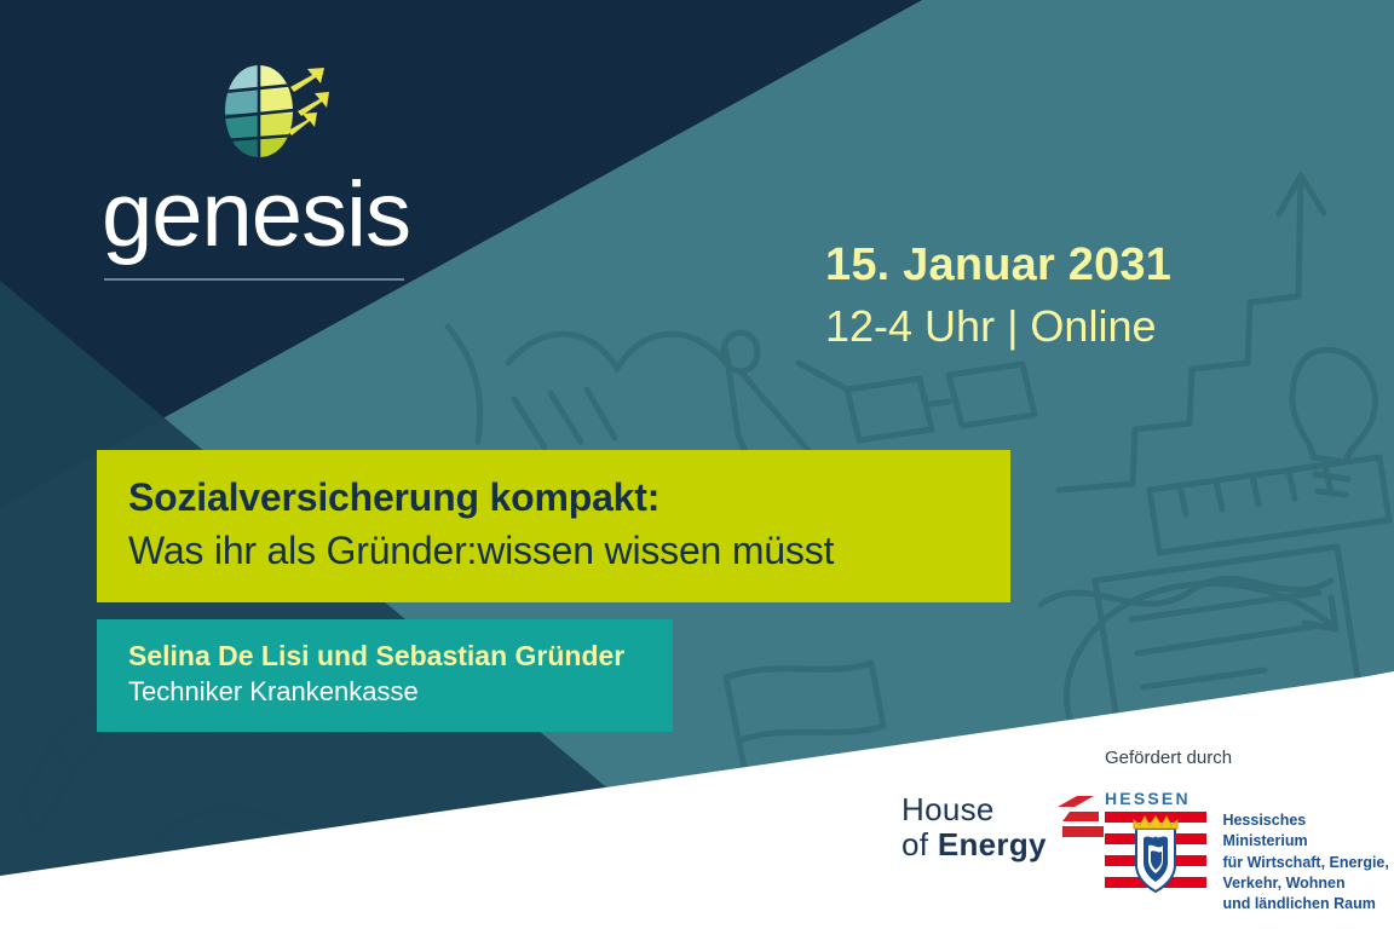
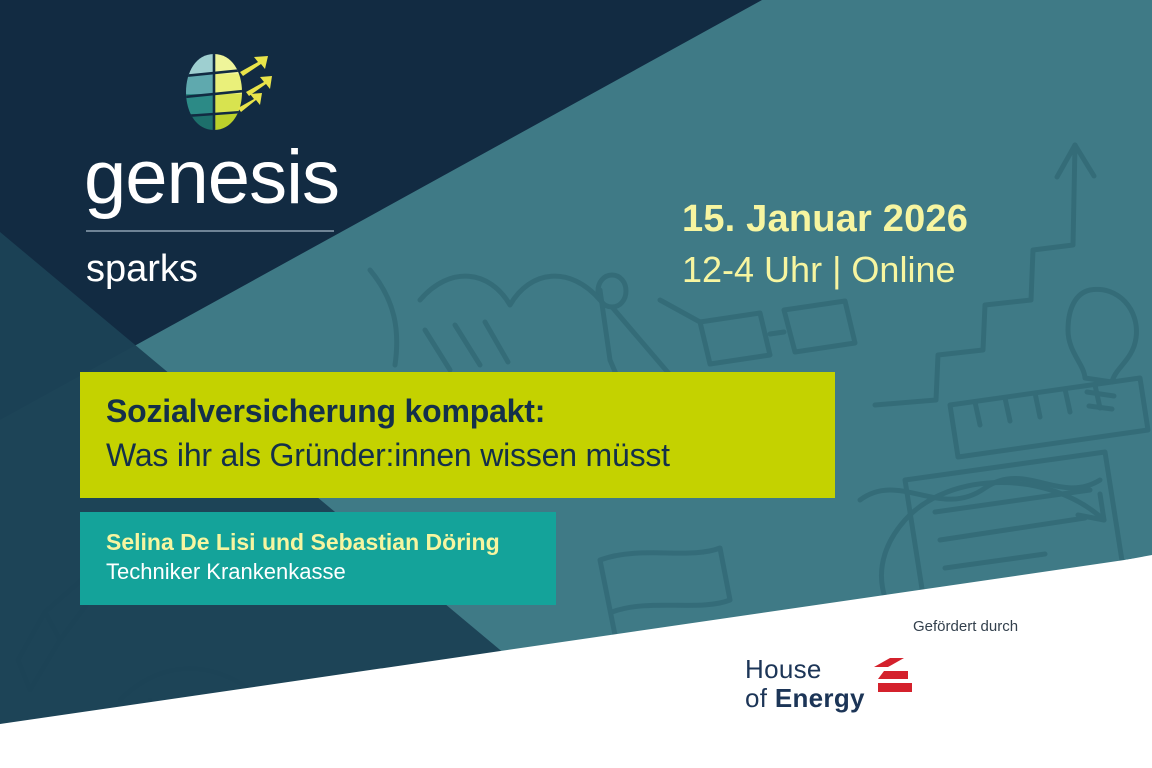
  genesis
+ sparks
- 15. Januar 2031
+ 15. Januar 2026
  12-4 Uhr | Online
  Sozialversicherung kompakt:
- Was ihr als Gründer:wissen wissen müsst
+ Was ihr als Gründer:innen wissen müsst
- Selina De Lisi und Sebastian Gründer
+ Selina De Lisi und Sebastian Döring
  Techniker Krankenkasse
  Gefördert durch
  House
  of Energy
- HESSEN
- Hessisches Ministerium
- für Wirtschaft, Energie,
- Verkehr, Wohnen
- und ländlichen Raum
